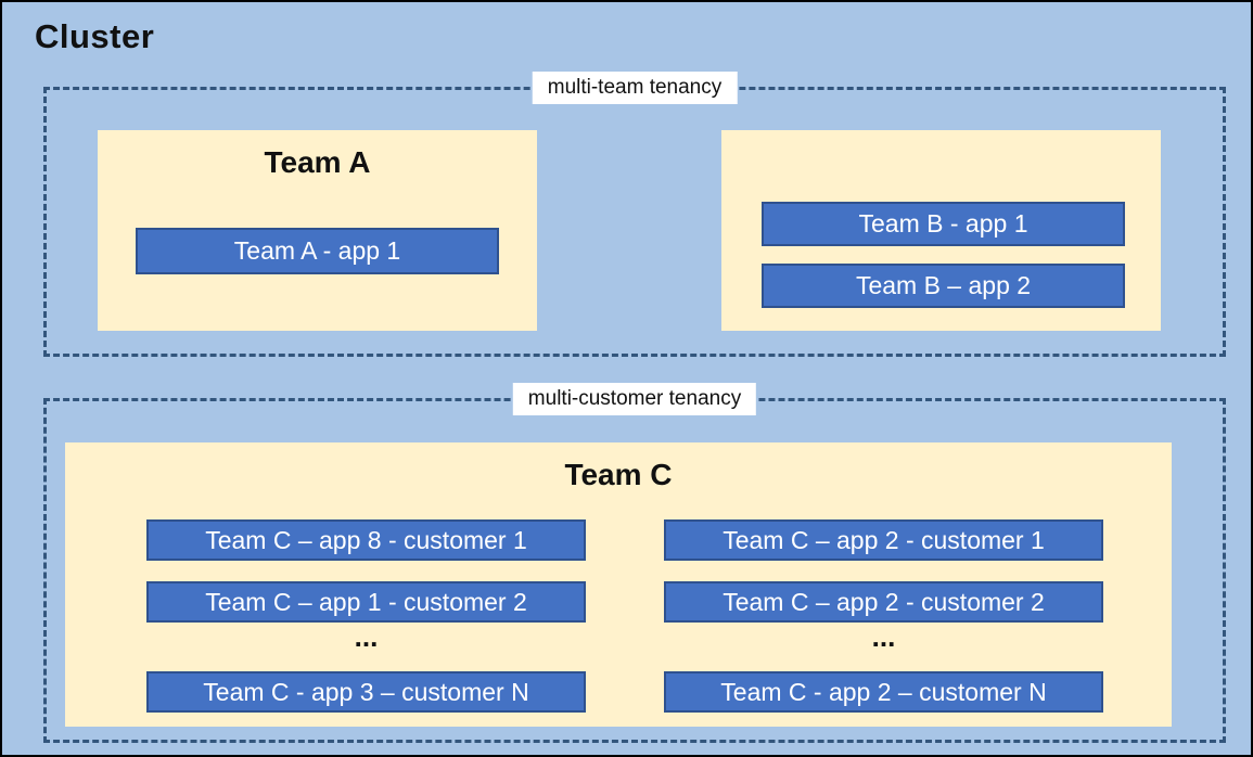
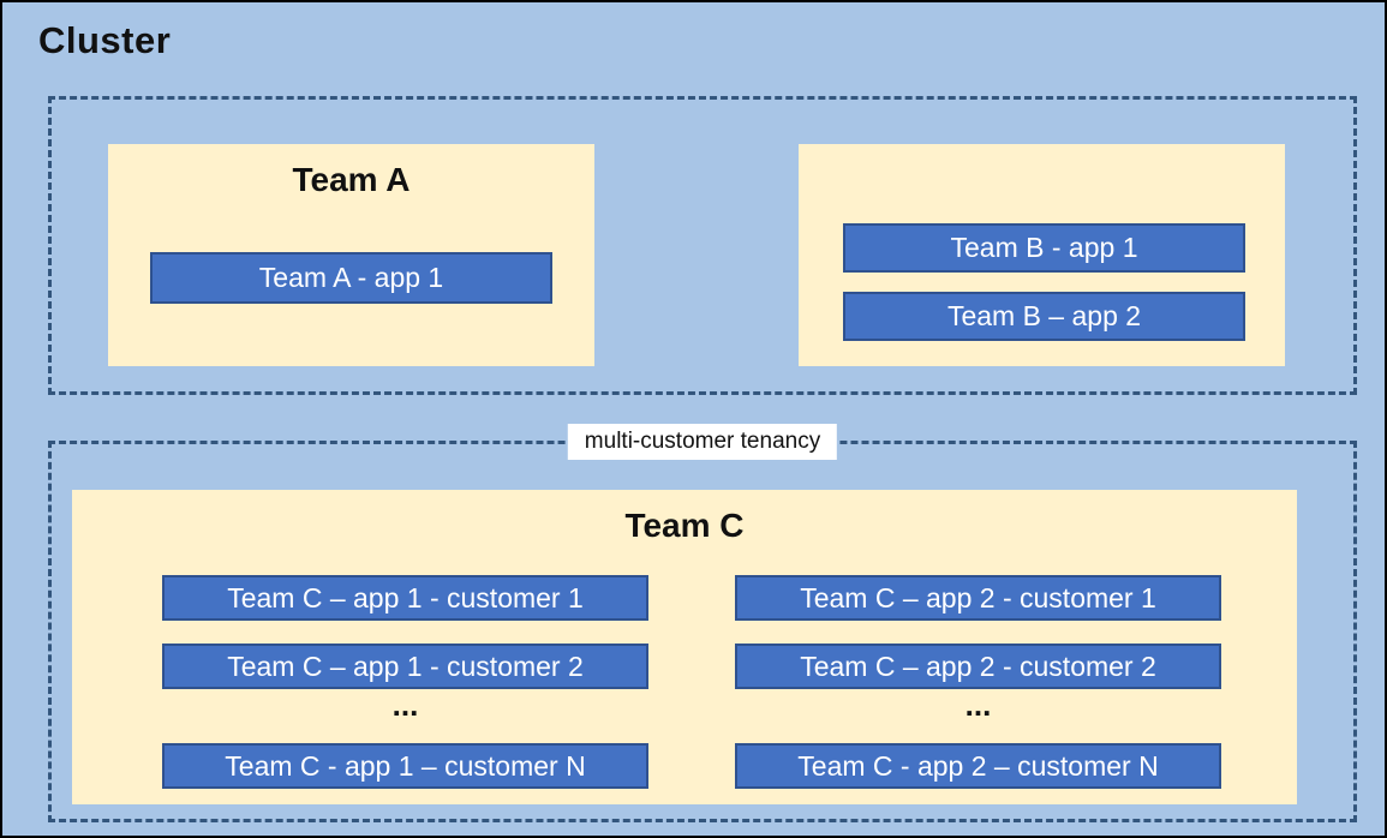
  Cluster
- multi-team tenancy
  Team A
  Team A - app 1
  Team B - app 1
  Team B – app 2
  multi-customer tenancy
  Team C
- Team C – app 8 - customer 1
+ Team C – app 1 - customer 1
  Team C – app 1 - customer 2
  ...
- Team C - app 3 – customer N
+ Team C - app 1 – customer N
  Team C – app 2 - customer 1
  Team C – app 2 - customer 2
  ...
  Team C - app 2 – customer N
